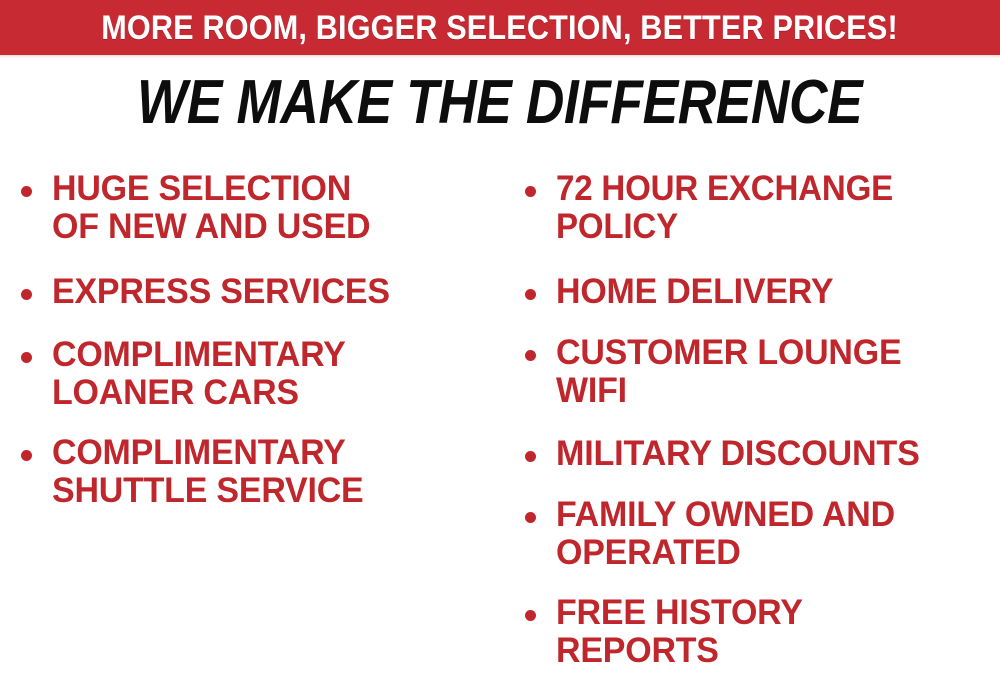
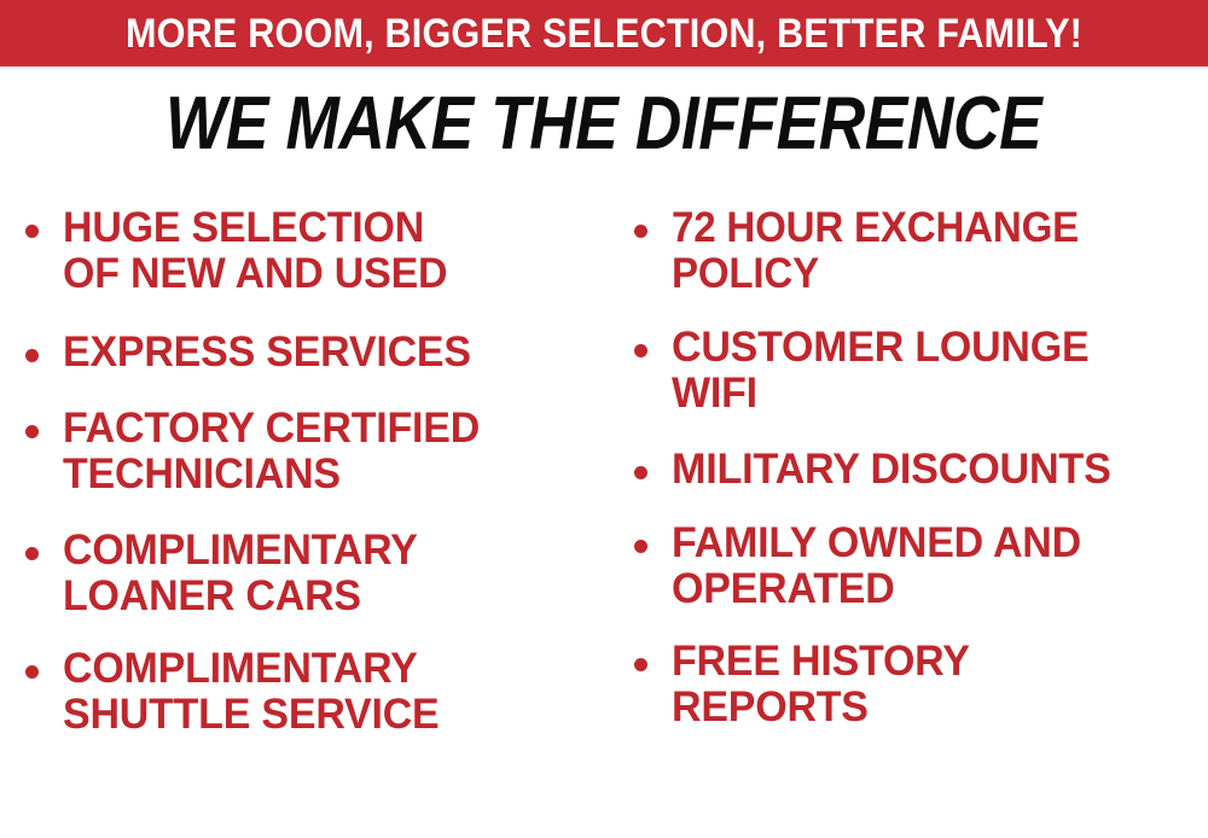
- MORE ROOM, BIGGER SELECTION, BETTER PRICES!
+ MORE ROOM, BIGGER SELECTION, BETTER FAMILY!
  WE MAKE THE DIFFERENCE
  HUGE SELECTION
  OF NEW AND USED
  EXPRESS SERVICES
+ FACTORY CERTIFIED
+ TECHNICIANS
  COMPLIMENTARY
  LOANER CARS
  COMPLIMENTARY
  SHUTTLE SERVICE
  72 HOUR EXCHANGE
  POLICY
- HOME DELIVERY
  CUSTOMER LOUNGE
  WIFI
  MILITARY DISCOUNTS
  FAMILY OWNED AND
  OPERATED
  FREE HISTORY
  REPORTS
